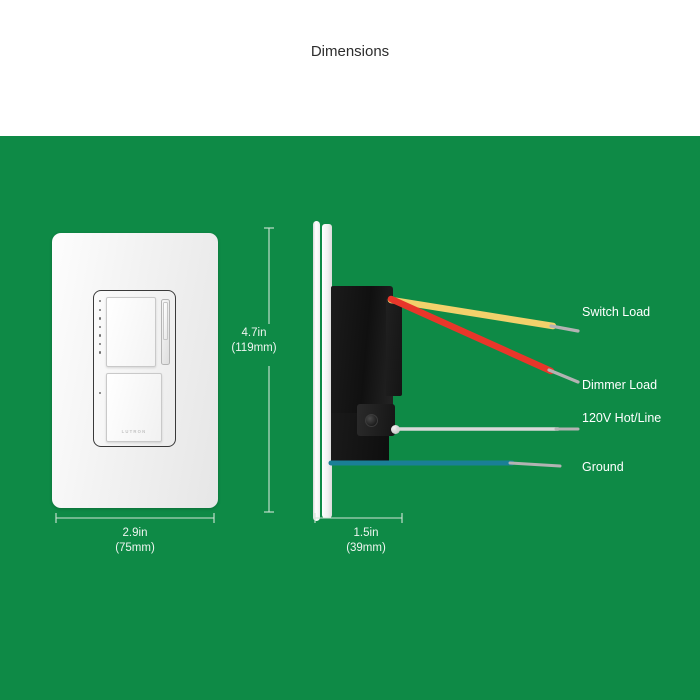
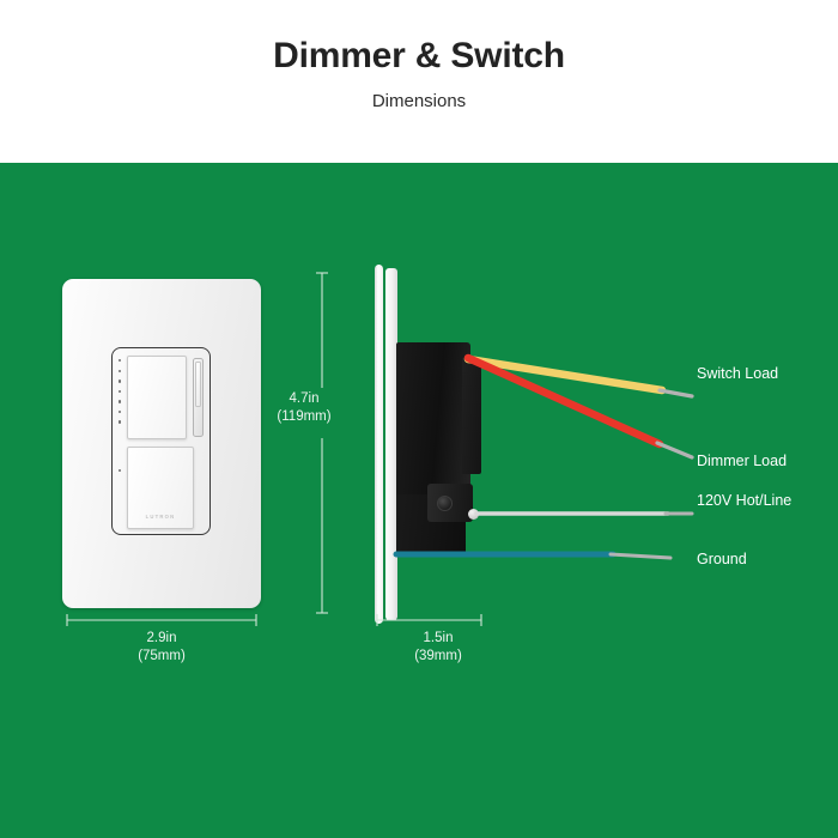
+ Dimmer & Switch
  Dimensions
  2.9in
  (75mm)
  1.5in
  (39mm)
  4.7in
  (119mm)
  Switch Load
  Dimmer Load
  120V Hot/Line
  Ground
